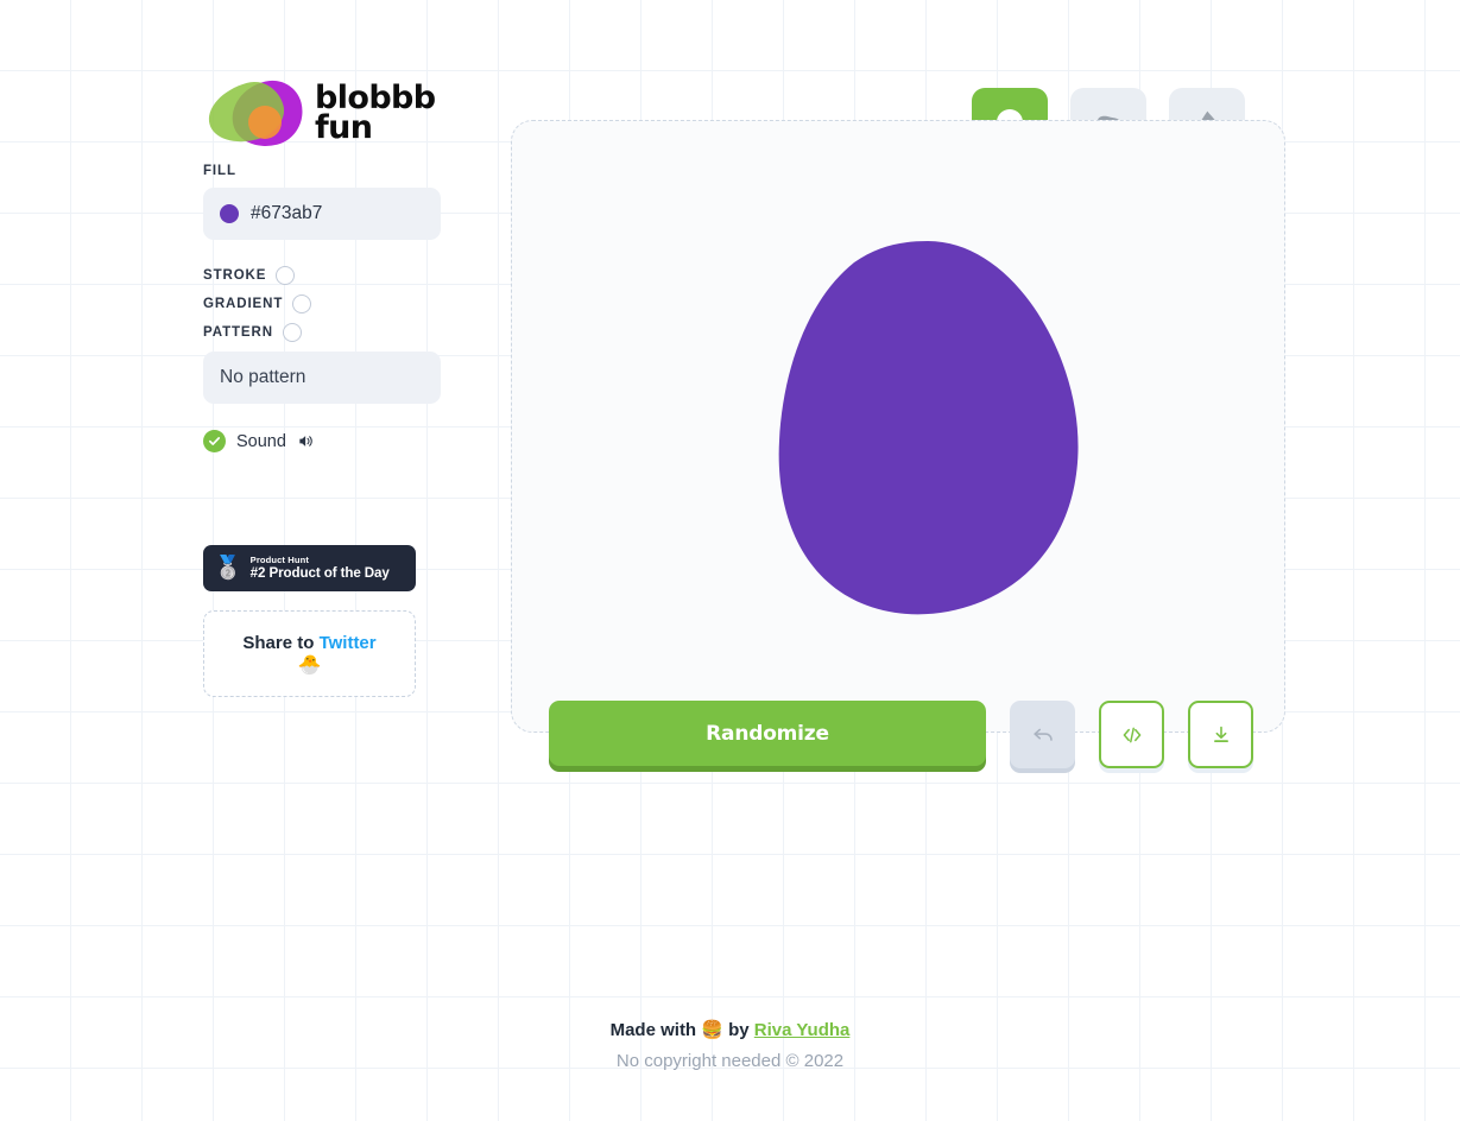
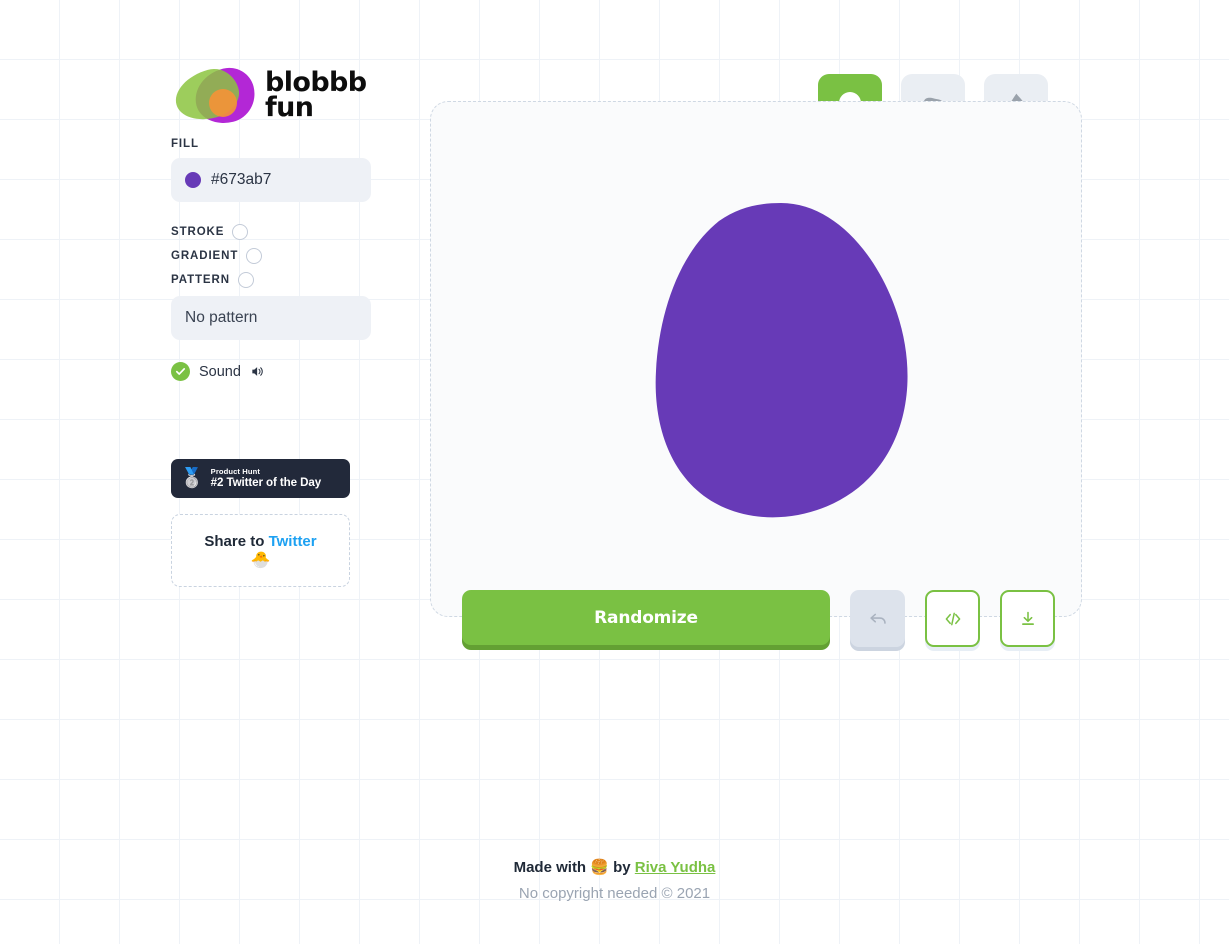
  blobbb
  fun
  FILL
  #673ab7
  STROKE
  GRADIENT
  PATTERN
  No pattern
  Sound
  🥈
  Product Hunt
- #2 Product of the Day
+ #2 Twitter of the Day
  Share to Twitter
  🐣
  Randomize
  Made with 🍔 by Riva Yudha
- No copyright needed © 2022
+ No copyright needed © 2021
